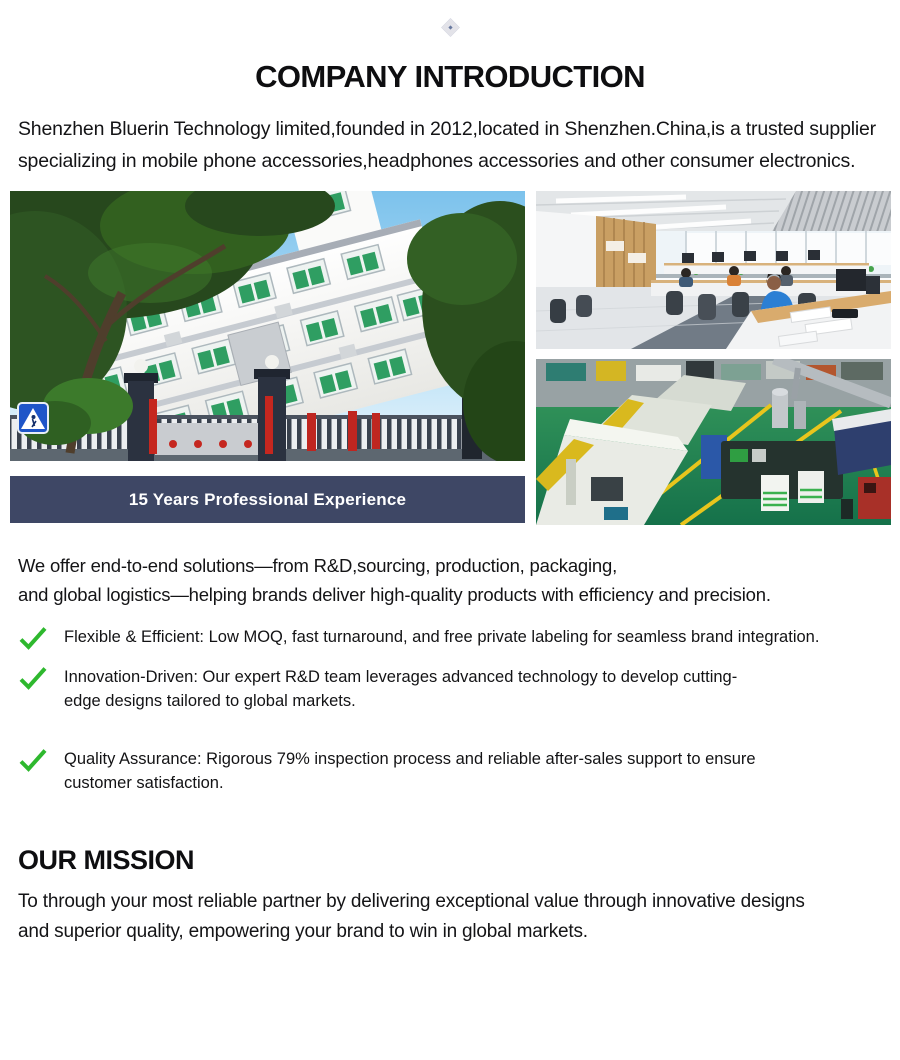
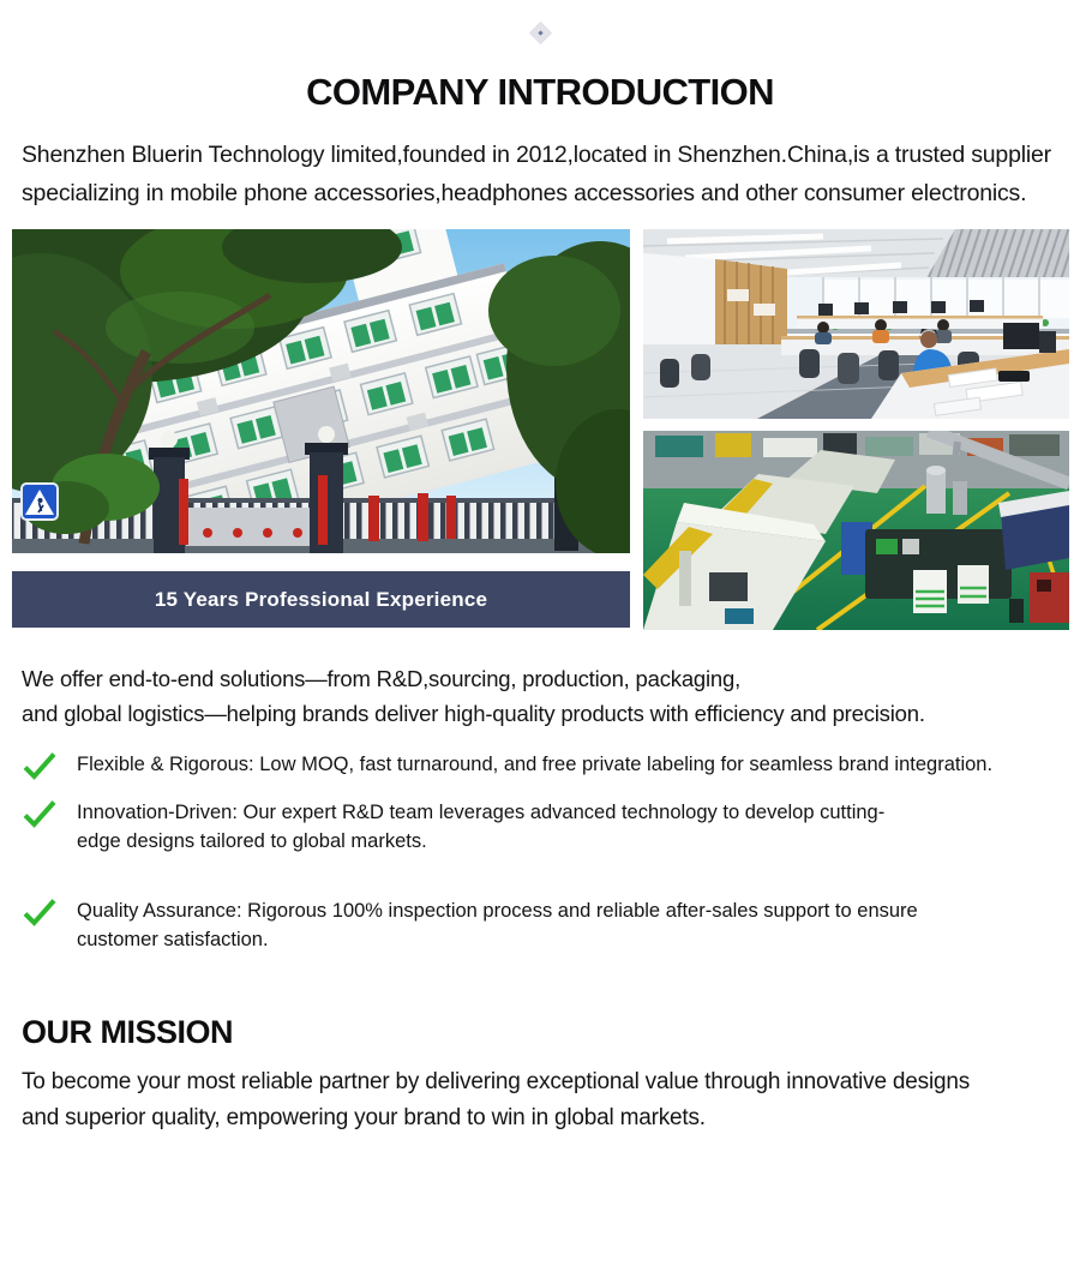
  COMPANY INTRODUCTION
  Shenzhen Bluerin Technology limited,founded in 2012,located in Shenzhen.China,is a trusted supplier specializing in mobile phone accessories,headphones accessories and other consumer electronics.
  15 Years Professional Experience
  We offer end-to-end solutions—from R&D,sourcing, production, packaging,
  and global logistics—helping brands deliver high-quality products with efficiency and precision.
- Flexible & Efficient: Low MOQ, fast turnaround, and free private labeling for seamless brand integration.
+ Flexible & Rigorous: Low MOQ, fast turnaround, and free private labeling for seamless brand integration.
  Innovation-Driven: Our expert R&D team leverages advanced technology to develop cutting-edge designs tailored to global markets.
- Quality Assurance: Rigorous 79% inspection process and reliable after-sales support to ensure customer satisfaction.
+ Quality Assurance: Rigorous 100% inspection process and reliable after-sales support to ensure customer satisfaction.
  OUR MISSION
- To through your most reliable partner by delivering exceptional value through innovative designs and superior quality, empowering your brand to win in global markets.
+ To become your most reliable partner by delivering exceptional value through innovative designs and superior quality, empowering your brand to win in global markets.
